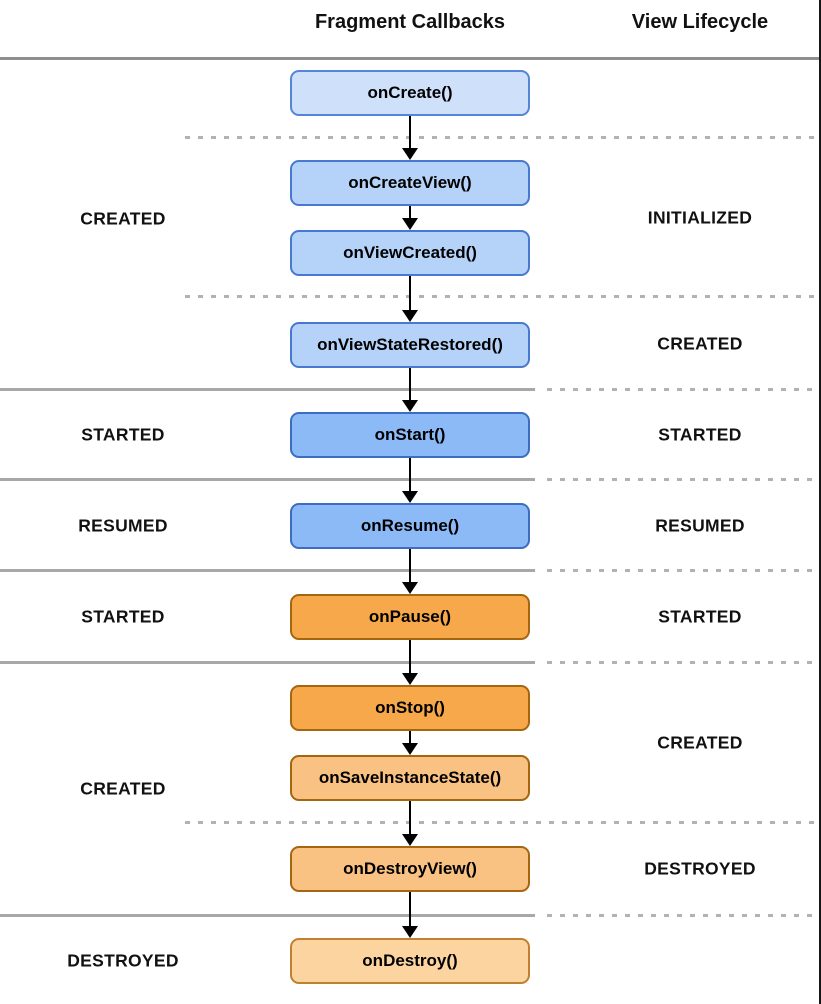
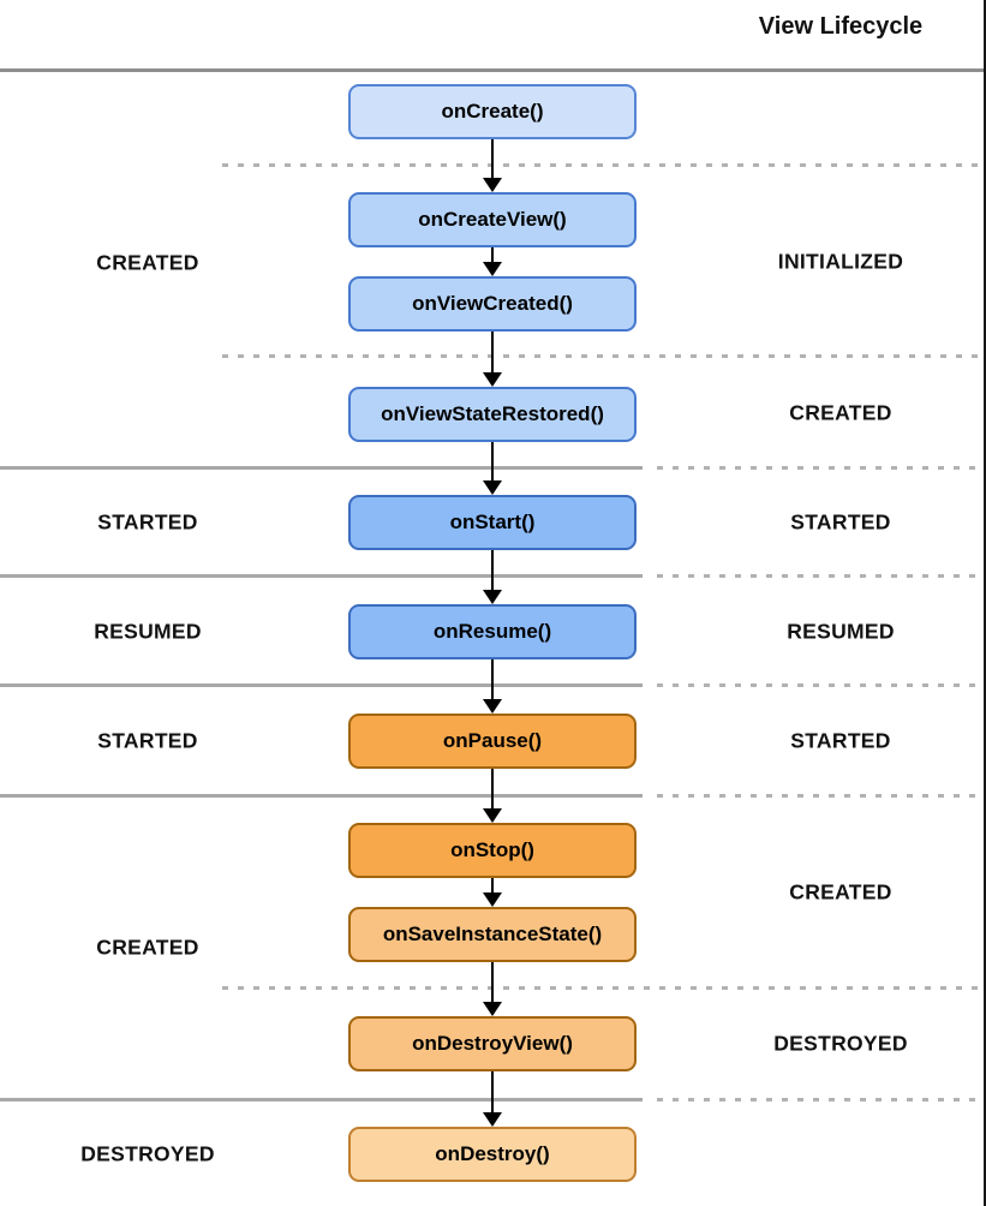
- Fragment Callbacks
  View Lifecycle
  onCreate()
  onCreateView()
  onViewCreated()
  onViewStateRestored()
  onStart()
  onResume()
  onPause()
  onStop()
  onSaveInstanceState()
  onDestroyView()
  onDestroy()
  CREATED
  STARTED
  RESUMED
  STARTED
  CREATED
  DESTROYED
  INITIALIZED
  CREATED
  STARTED
  RESUMED
  STARTED
  CREATED
  DESTROYED
